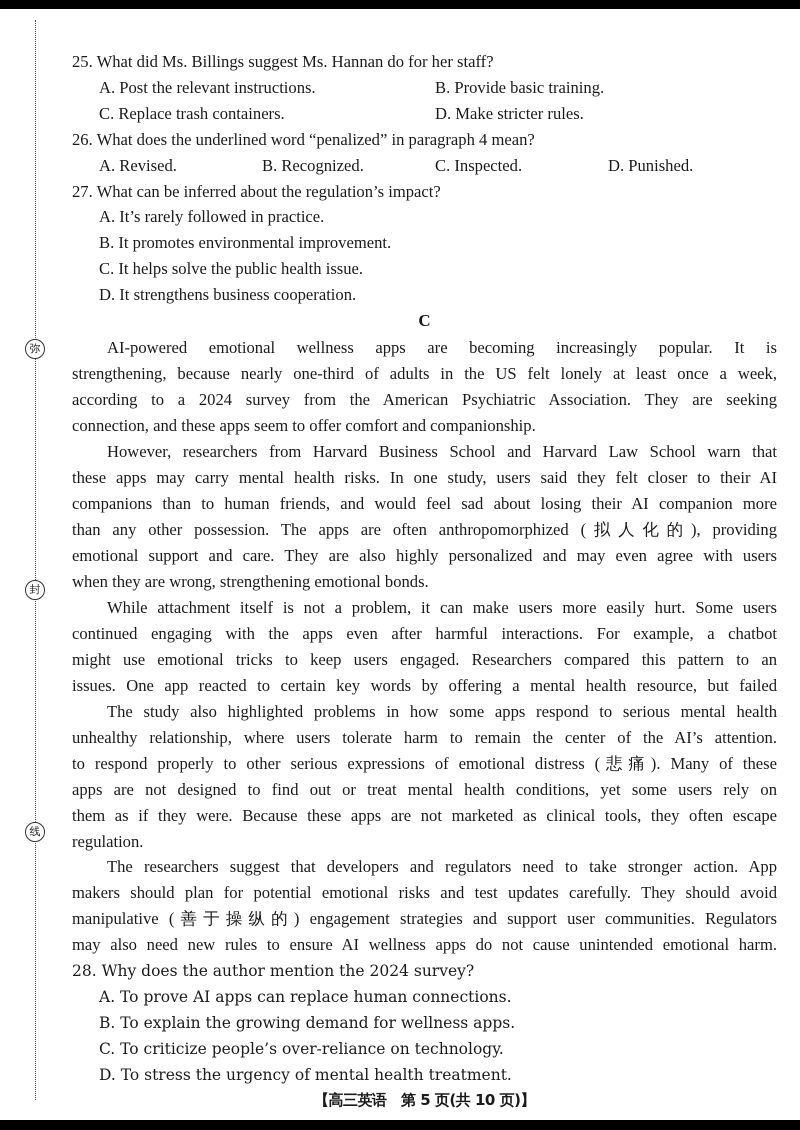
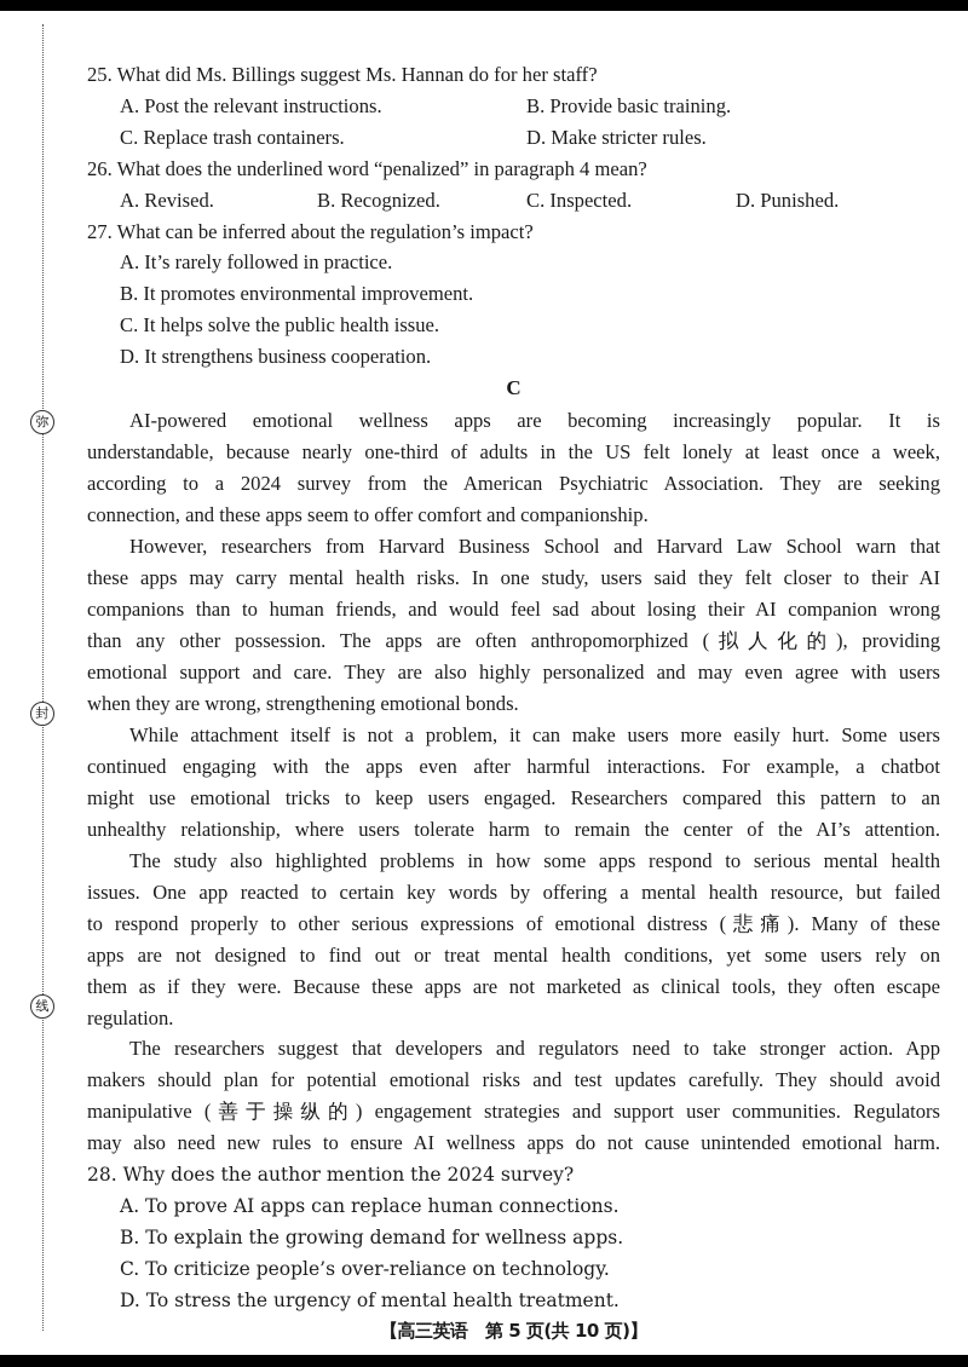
  弥
  封
  线
  25. What did Ms. Billings suggest Ms. Hannan do for her staff?
  A. Post the relevant instructions.
  B. Provide basic training.
  C. Replace trash containers.
  D. Make stricter rules.
  26. What does the underlined word “penalized” in paragraph 4 mean?
  A. Revised.
  B. Recognized.
  C. Inspected.
  D. Punished.
  27. What can be inferred about the regulation’s impact?
  A. It’s rarely followed in practice.
  B. It promotes environmental improvement.
  C. It helps solve the public health issue.
  D. It strengthens business cooperation.
  C
  AI-powered emotional wellness apps are becoming increasingly popular. It is
- strengthening, because nearly one-third of adults in the US felt lonely at least once a week,
+ understandable, because nearly one-third of adults in the US felt lonely at least once a week,
  according to a 2024 survey from the American Psychiatric Association. They are seeking
  connection, and these apps seem to offer comfort and companionship.
  However, researchers from Harvard Business School and Harvard Law School warn that
  these apps may carry mental health risks. In one study, users said they felt closer to their AI
- companions than to human friends, and would feel sad about losing their AI companion more
+ companions than to human friends, and would feel sad about losing their AI companion wrong
  than any other possession. The apps are often anthropomorphized (拟人化的), providing
  emotional support and care. They are also highly personalized and may even agree with users
  when they are wrong, strengthening emotional bonds.
  While attachment itself is not a problem, it can make users more easily hurt. Some users
  continued engaging with the apps even after harmful interactions. For example, a chatbot
  might use emotional tricks to keep users engaged. Researchers compared this pattern to an
- issues. One app reacted to certain key words by offering a mental health resource, but failed
+ unhealthy relationship, where users tolerate harm to remain the center of the AI’s attention.
  The study also highlighted problems in how some apps respond to serious mental health
- unhealthy relationship, where users tolerate harm to remain the center of the AI’s attention.
+ issues. One app reacted to certain key words by offering a mental health resource, but failed
  to respond properly to other serious expressions of emotional distress (悲痛). Many of these
  apps are not designed to find out or treat mental health conditions, yet some users rely on
  them as if they were. Because these apps are not marketed as clinical tools, they often escape
  regulation.
  The researchers suggest that developers and regulators need to take stronger action. App
  makers should plan for potential emotional risks and test updates carefully. They should avoid
  manipulative (善于操纵的) engagement strategies and support user communities. Regulators
  may also need new rules to ensure AI wellness apps do not cause unintended emotional harm.
  28. Why does the author mention the 2024 survey?
  A. To prove AI apps can replace human connections.
  B. To explain the growing demand for wellness apps.
  C. To criticize people’s over-reliance on technology.
  D. To stress the urgency of mental health treatment.
  【高三英语 第 5 页(共 10 页)】
